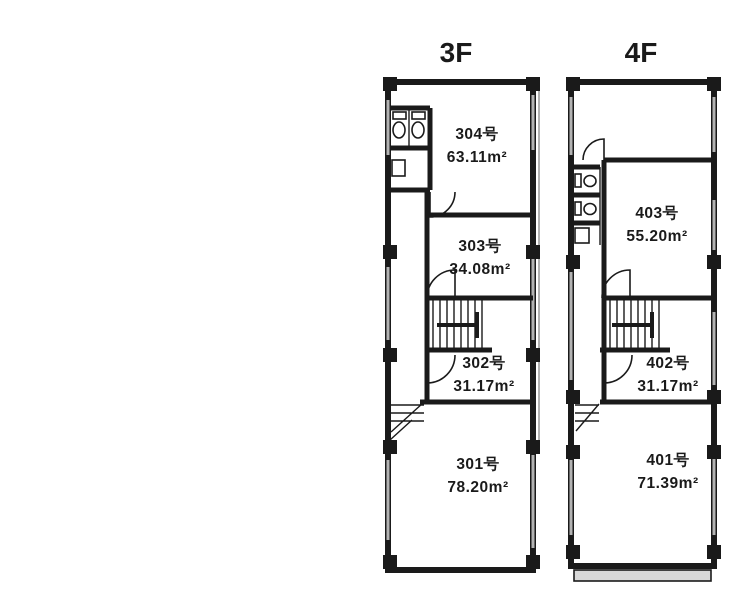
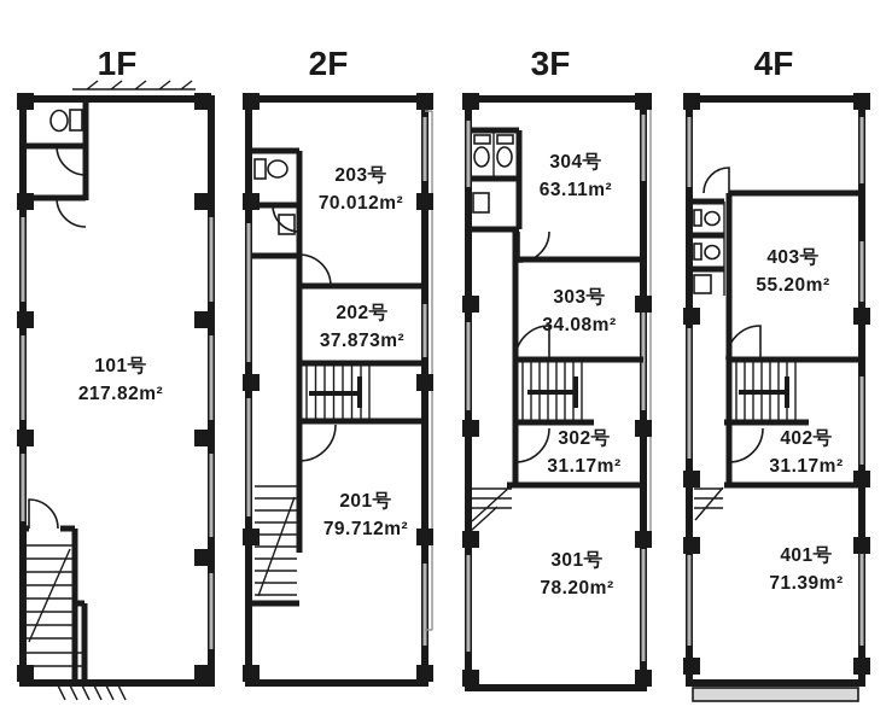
+ 1F
+ 101号
+ 217.82m²
+ 2F
+ 203号
+ 70.012m²
+ 202号
+ 37.873m²
+ 201号
+ 79.712m²
  3F
  304号
  63.11m²
  303号
  34.08m²
  302号
  31.17m²
  301号
  78.20m²
  4F
  403号
  55.20m²
  402号
  31.17m²
  401号
  71.39m²
